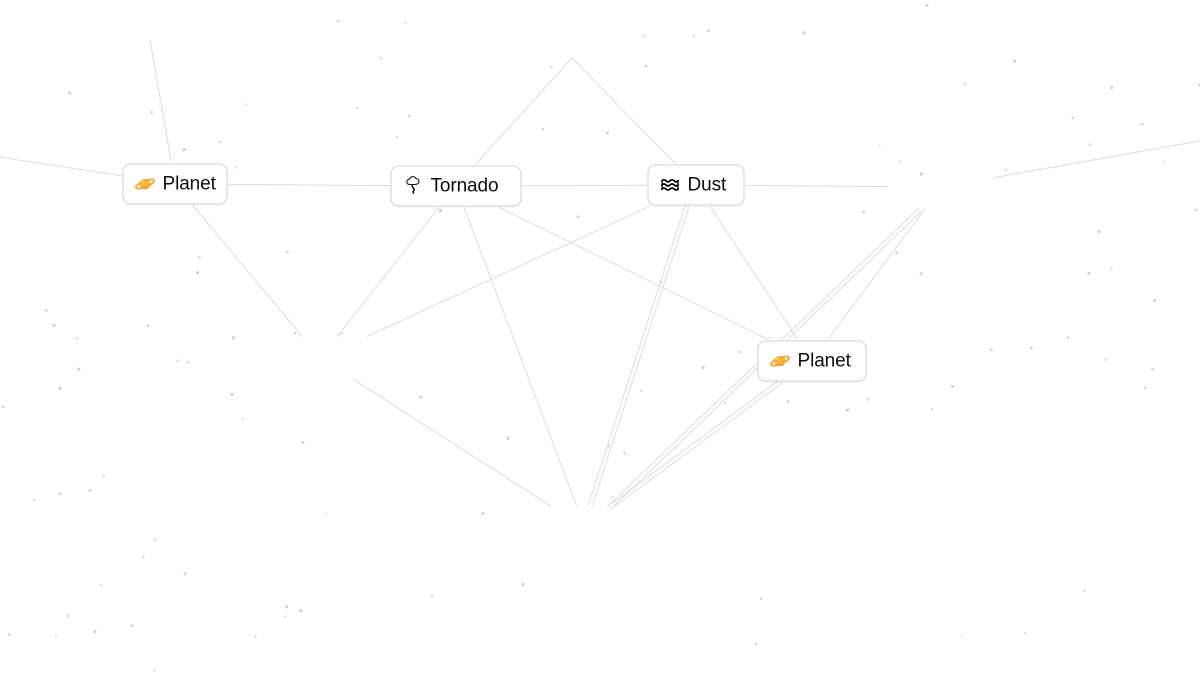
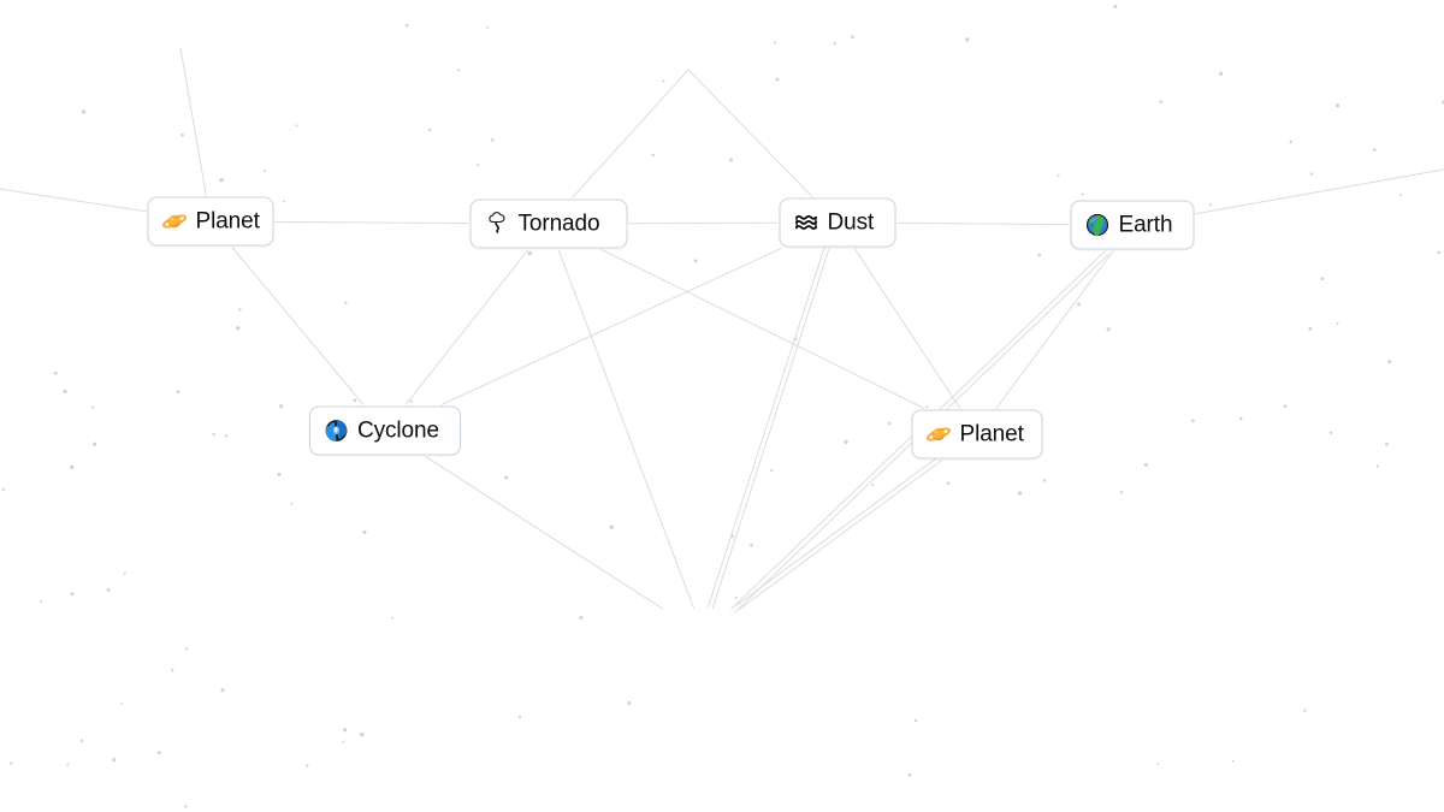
  Planet
  Tornado
  Dust
+ Earth
+ Cyclone
  Planet
